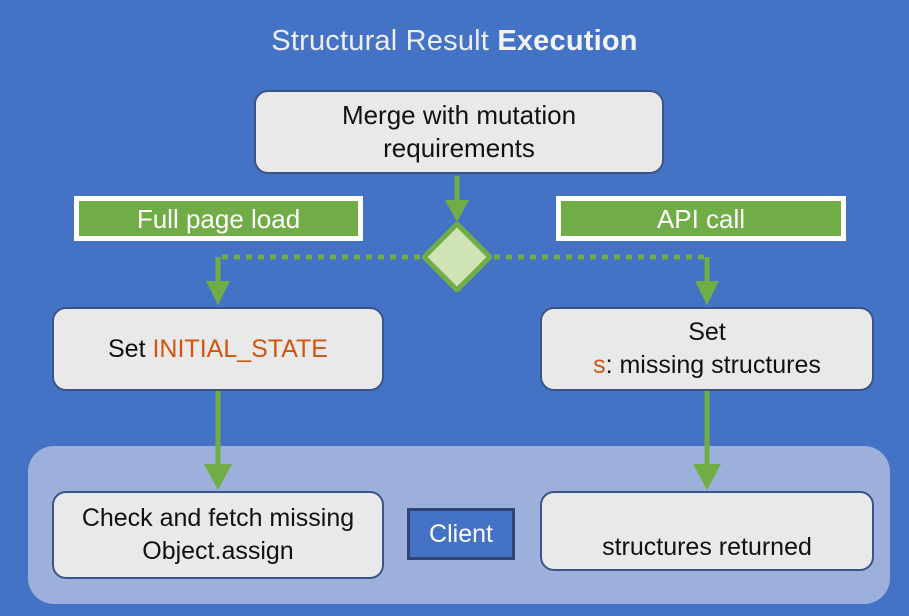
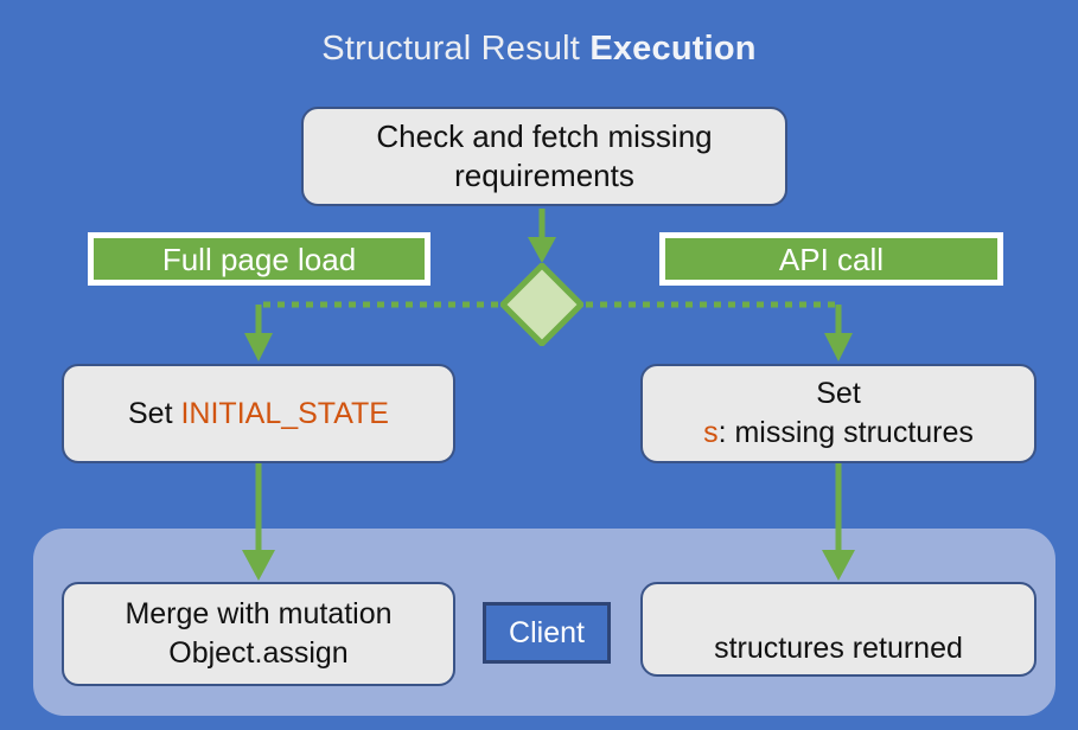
  Structural Result Execution
- Merge with mutation
+ Check and fetch missing
  requirements
  Full page load
  API call
  Set INITIAL_STATE
  Set
  s: missing structures
- Check and fetch missing
+ Merge with mutation
  Object.assign
  structures returned
  Client
